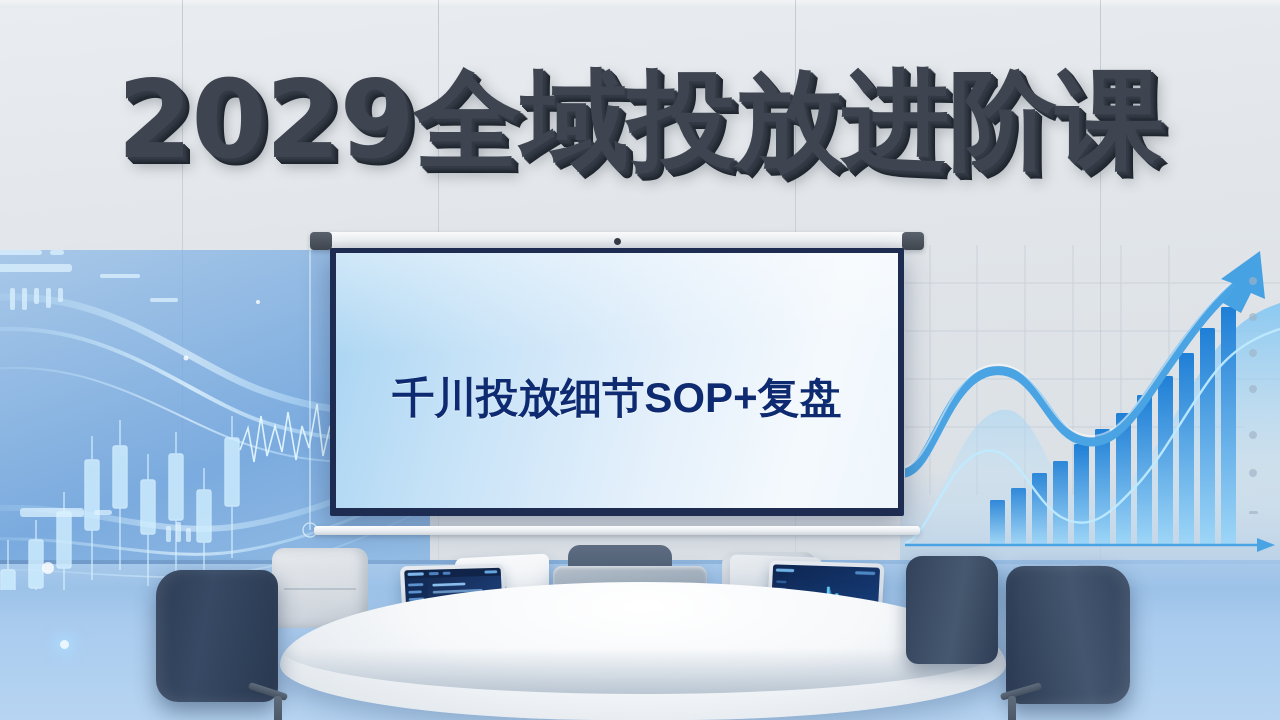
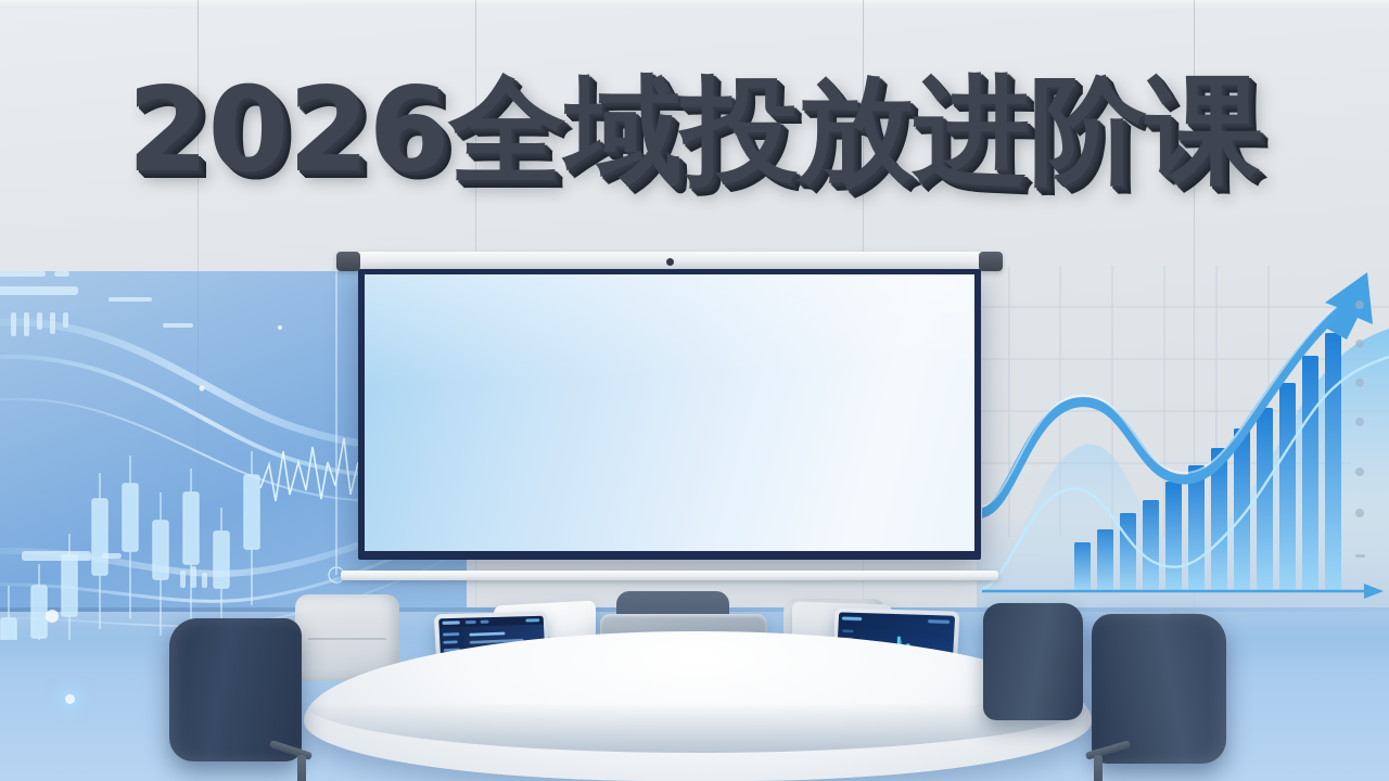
- 千川投放细节SOP+复盘
- 2029全域投放进阶课
+ 2026全域投放进阶课
